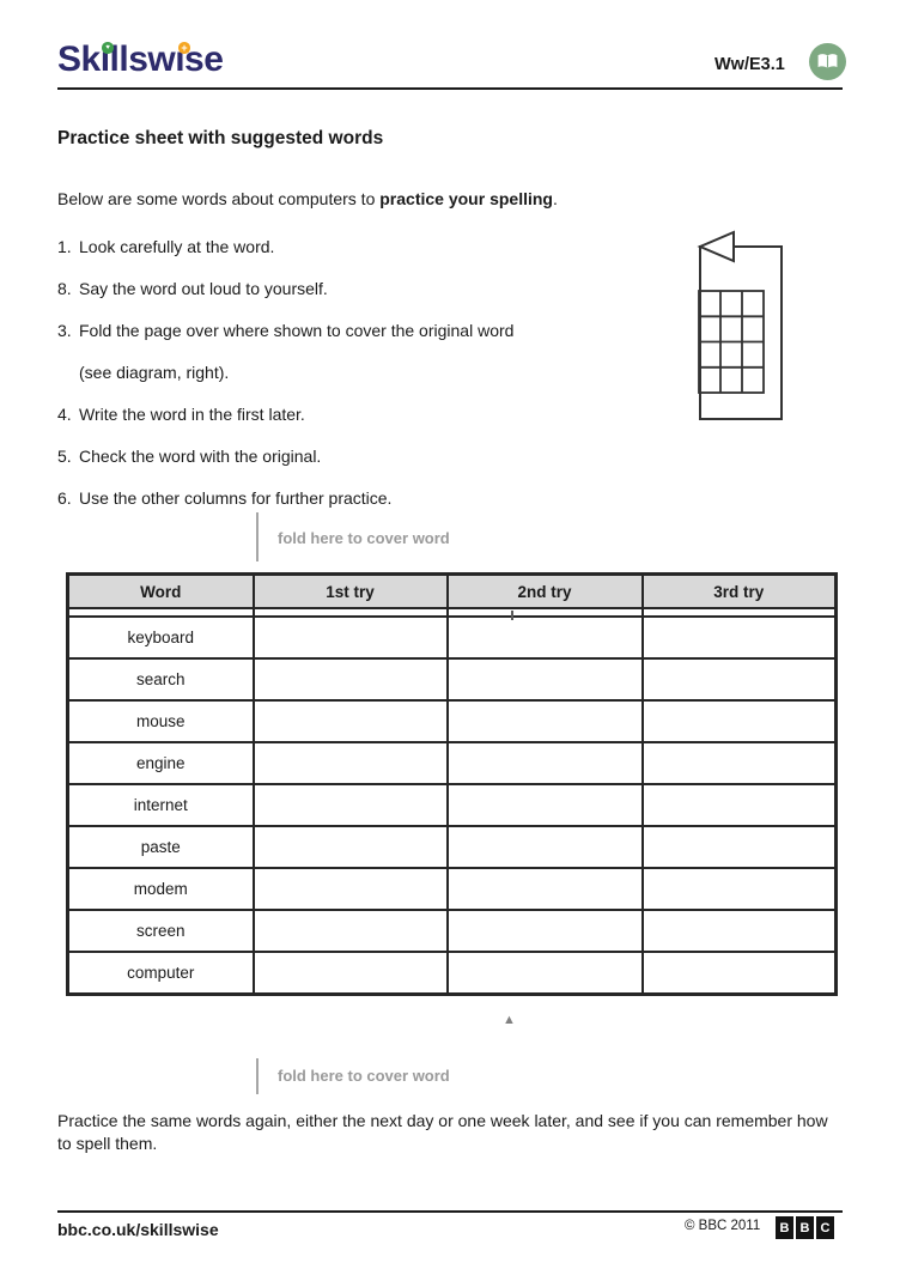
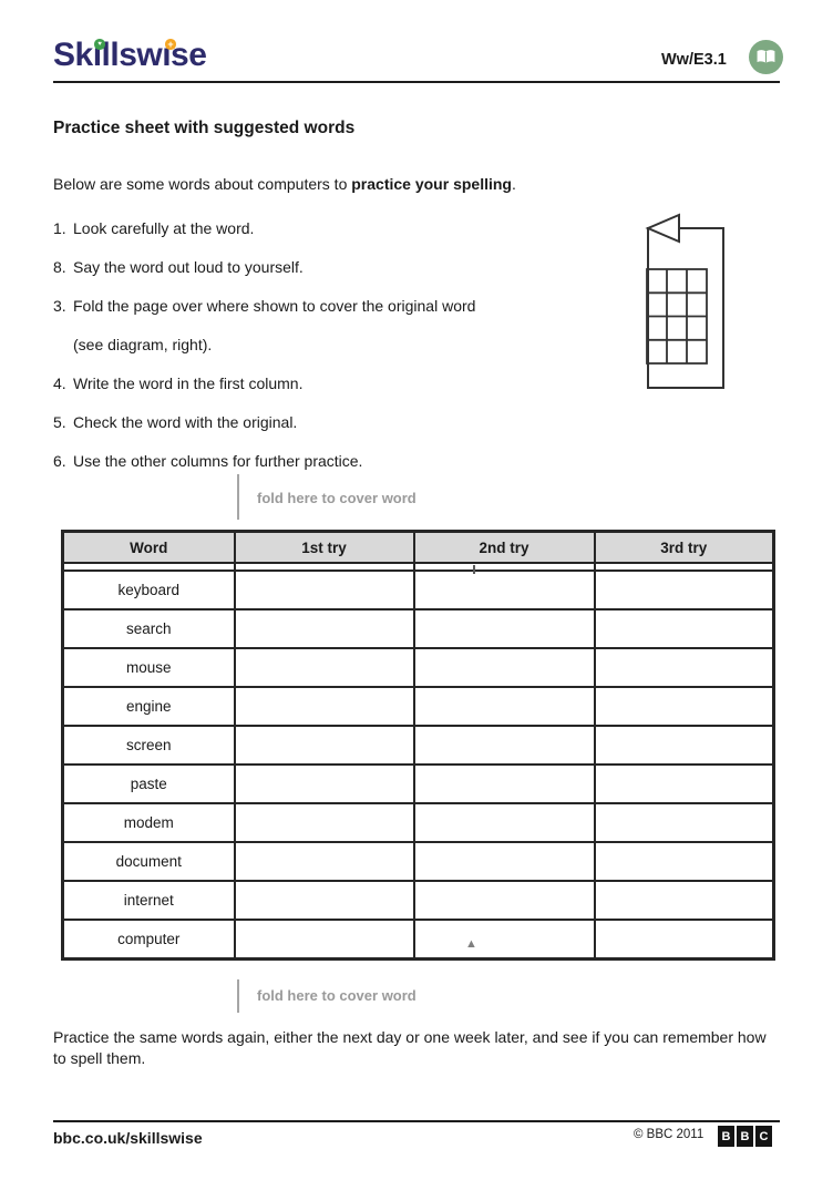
  Skıllswıse
  +
  Ww/E3.1
  Practice sheet with suggested words
  Below are some words about computers to practice your spelling.
  1. Look carefully at the word.
  8. Say the word out loud to yourself.
  3. Fold the page over where shown to cover the original word
  (see diagram, right).
- 4. Write the word in the first later.
+ 4. Write the word in the first column.
  5. Check the word with the original.
  6. Use the other columns for further practice.
  fold here to cover word
  Word	1st try	2nd try	3rd try
  keyboard
  search
  mouse
  engine
- internet
+ screen
  paste
  modem
+ document
- screen
+ internet
  computer
  ▲
  fold here to cover word
  Practice the same words again, either the next day or one week later, and see if you can remember how to spell them.
  bbc.co.uk/skillswise
  © BBC 2011
  B
  B
  C
